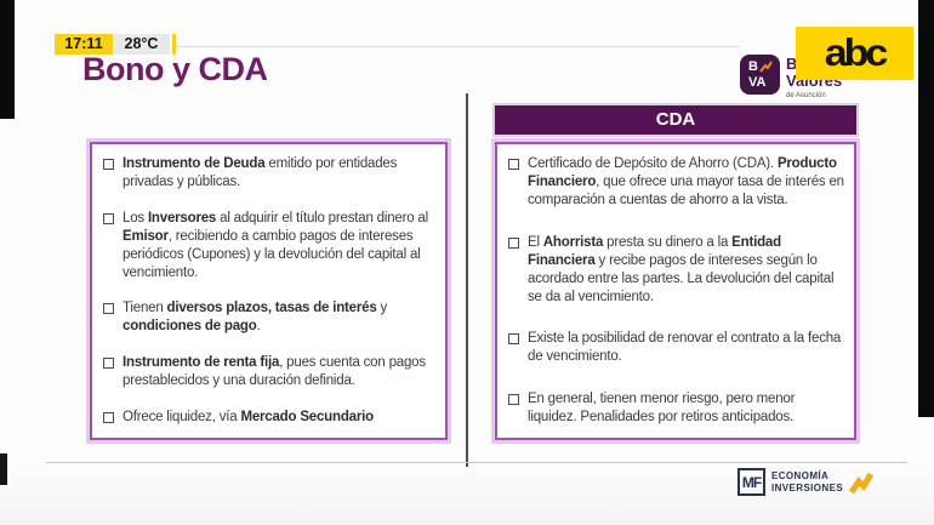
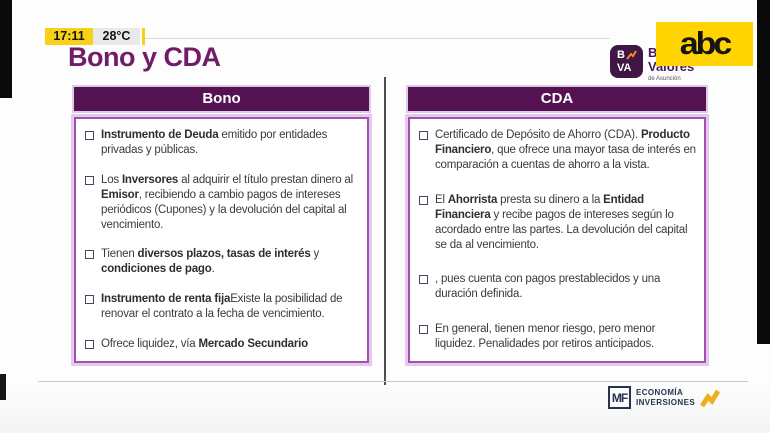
  17:11
  28°C
  Bono y CDA
  Valores
  B
  VA
  abc
+ Bono
  Instrumento de Deuda emitido por entidades privadas y públicas.
  Los Inversores al adquirir el título prestan dinero al Emisor, recibiendo a cambio pagos de intereses periódicos (Cupones) y la devolución del capital al vencimiento.
  Tienen diversos plazos, tasas de interés y condiciones de pago.
- Instrumento de renta fija, pues cuenta con pagos prestablecidos y una duración definida.
+ Instrumento de renta fijaExiste la posibilidad de renovar el contrato a la fecha de vencimiento.
  Ofrece liquidez, vía Mercado Secundario
  CDA
  Certificado de Depósito de Ahorro (CDA). Producto Financiero, que ofrece una mayor tasa de interés en comparación a cuentas de ahorro a la vista.
  El Ahorrista presta su dinero a la Entidad Financiera y recibe pagos de intereses según lo acordado entre las partes. La devolución del capital se da al vencimiento.
- Existe la posibilidad de renovar el contrato a la fecha de vencimiento.
+ , pues cuenta con pagos prestablecidos y una duración definida.
  En general, tienen menor riesgo, pero menor liquidez. Penalidades por retiros anticipados.
  MF
  ECONOMÍA
  INVERSIONES
